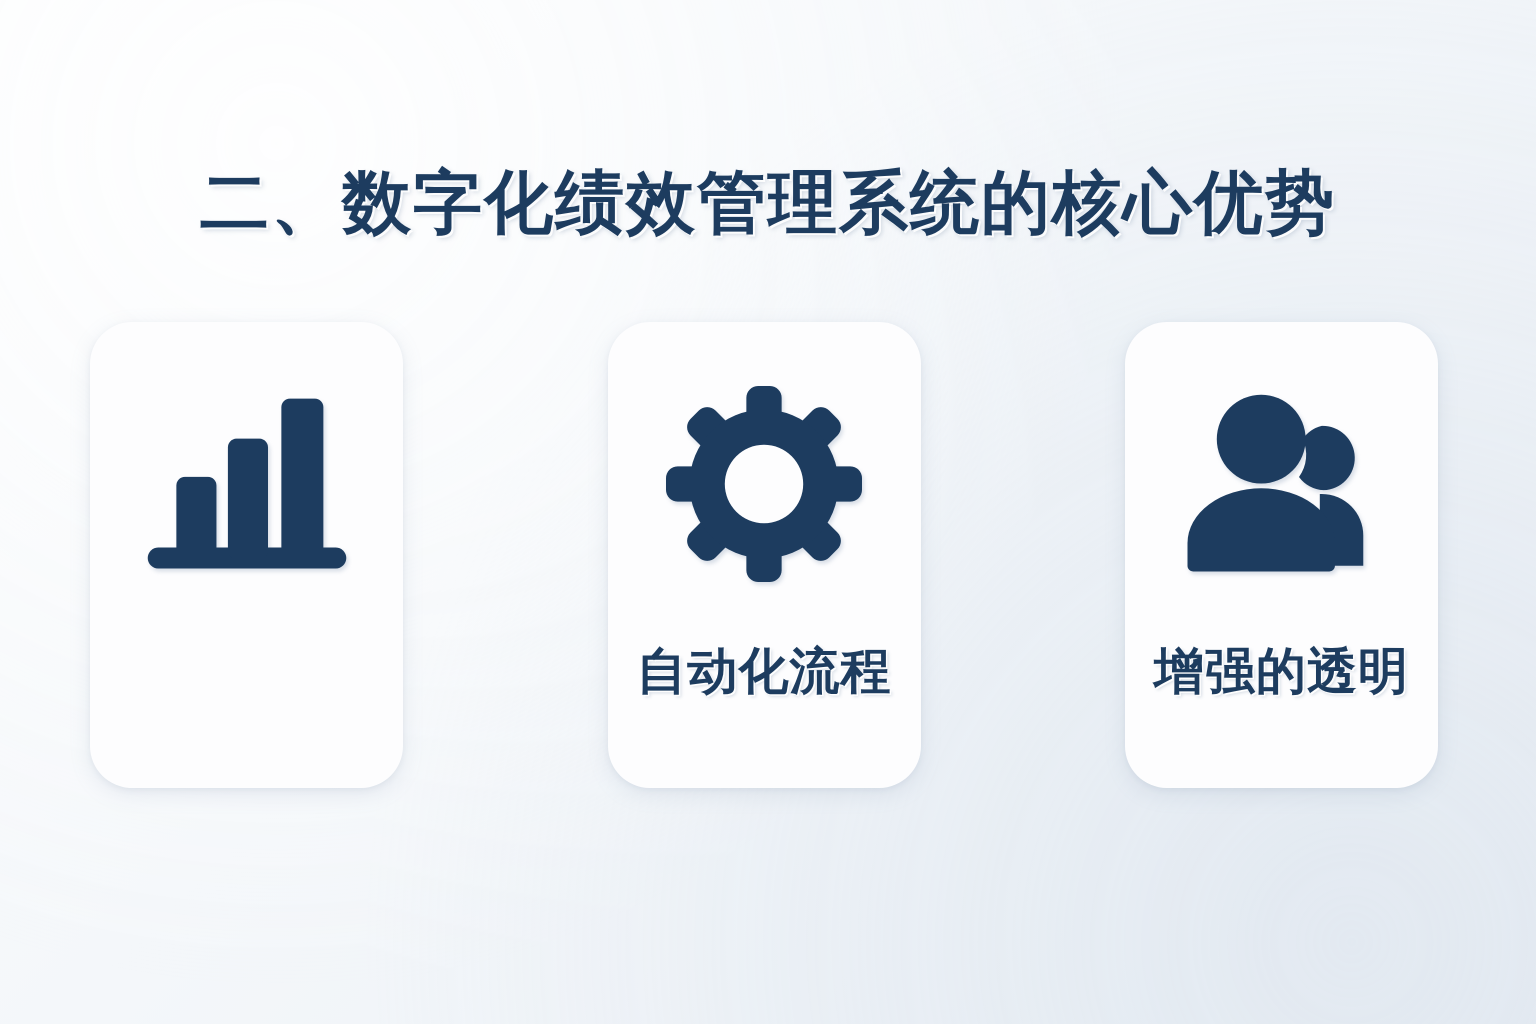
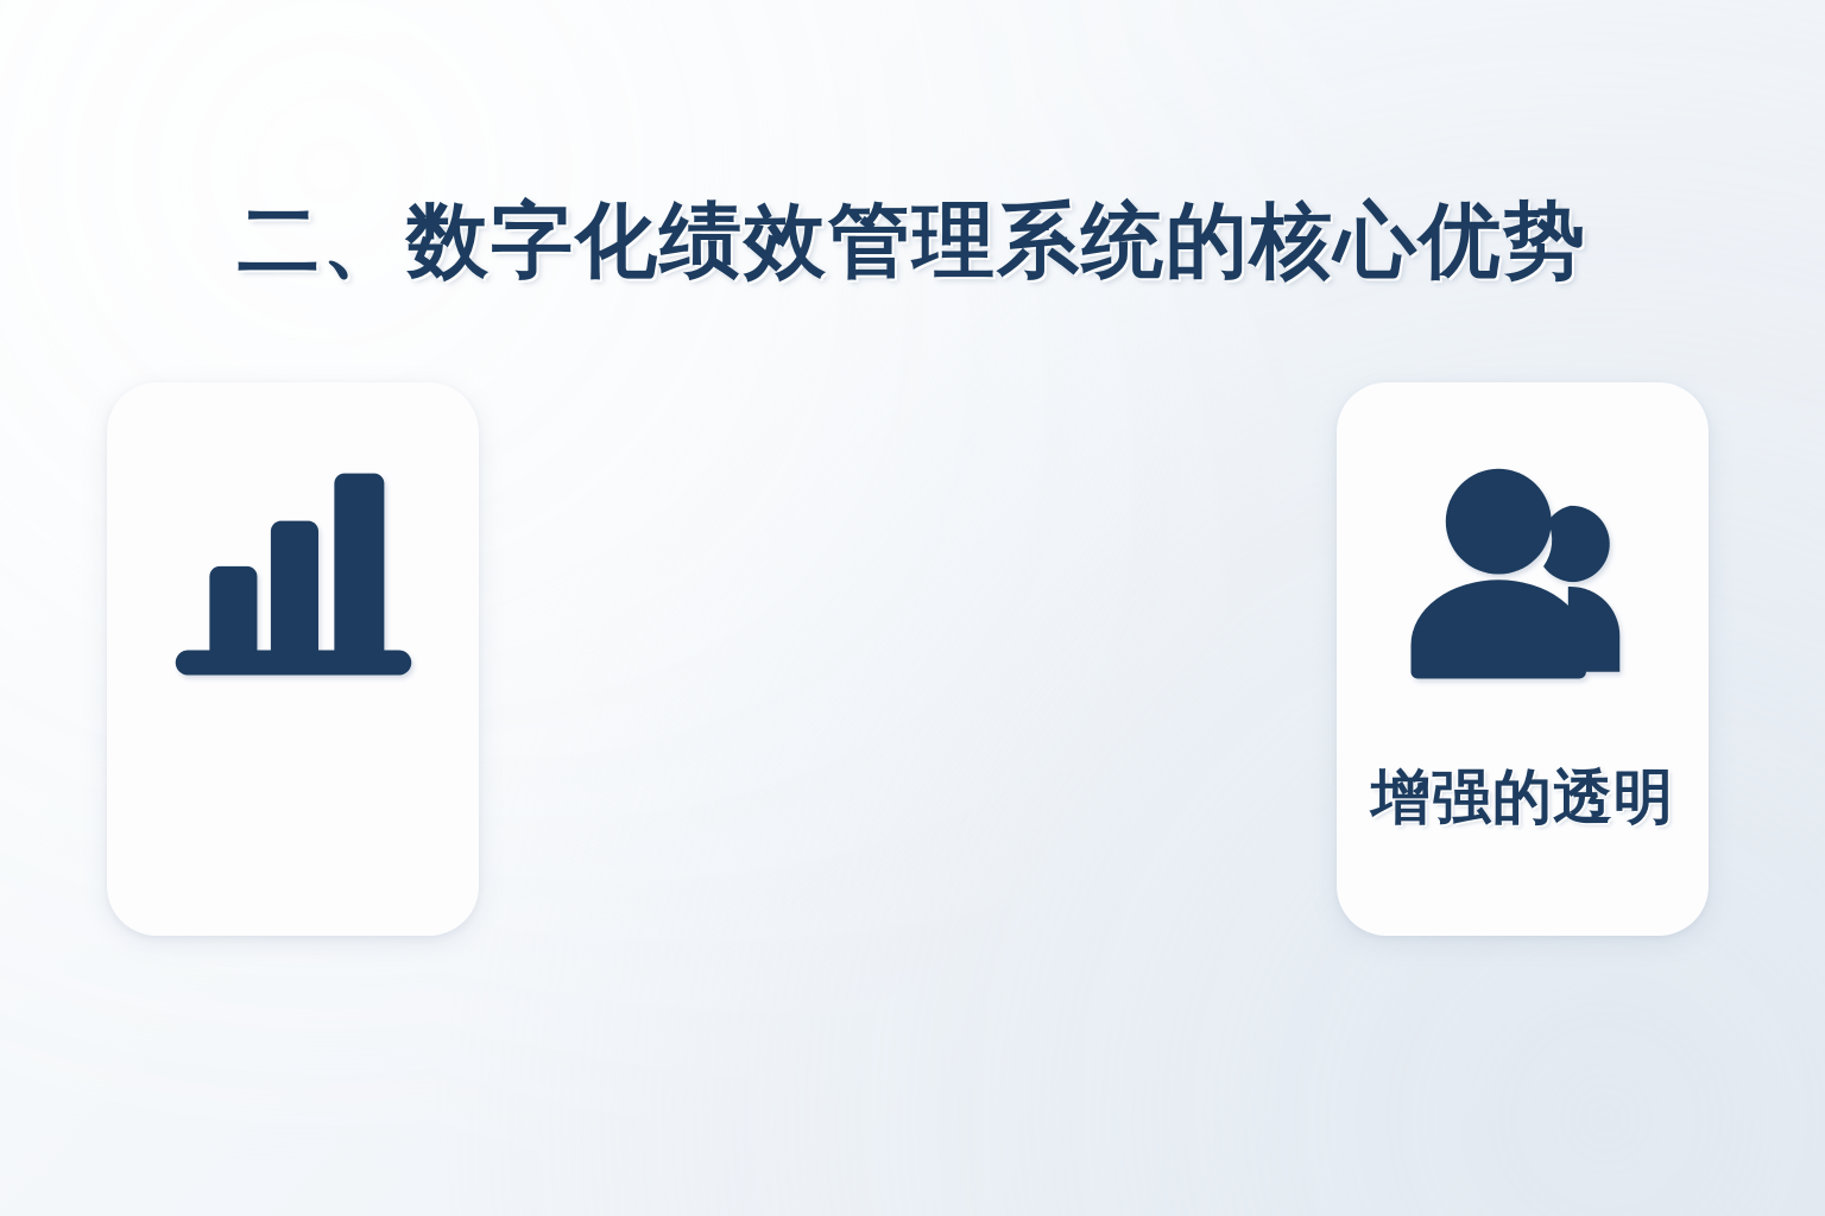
  二、数字化绩效管理系统的核心优势
- 自动化流程
  增强的透明
